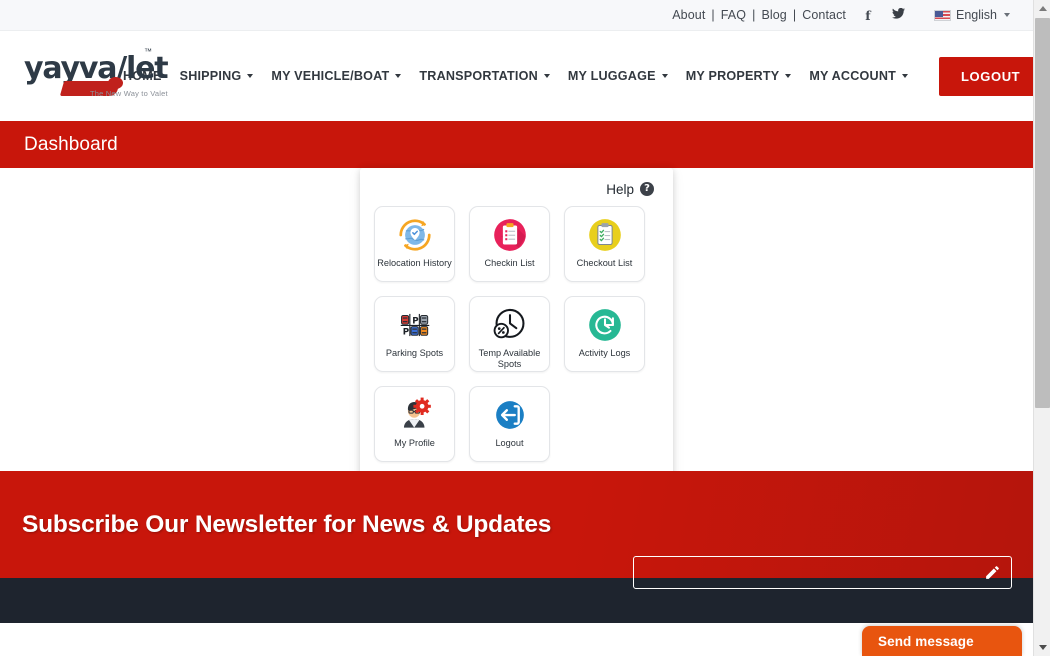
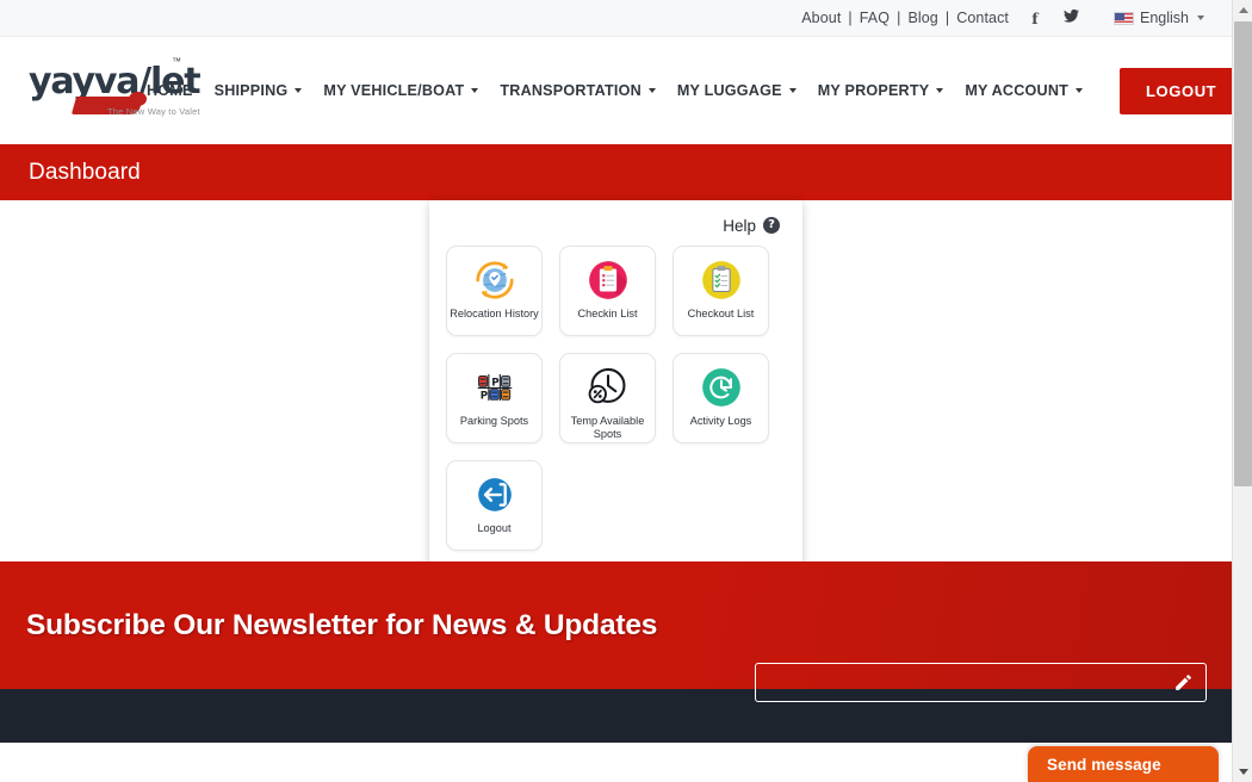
  About
  |
  FAQ
  |
  Blog
  |
  Contact
  f
  English
  yayva/let
  ™
  The New Way to Valet
  HOME
  SHIPPING
  MY VEHICLE/BOAT
  TRANSPORTATION
  MY LUGGAGE
  MY PROPERTY
  MY ACCOUNT
  LOGOUT
  Dashboard
  Help
  ?
  Relocation History
  Checkin List
  Checkout List
  P
  P
  Parking Spots
  Temp Available Spots
  Activity Logs
- My Profile
  Logout
  Subscribe Our Newsletter for News & Updates
  Send message
